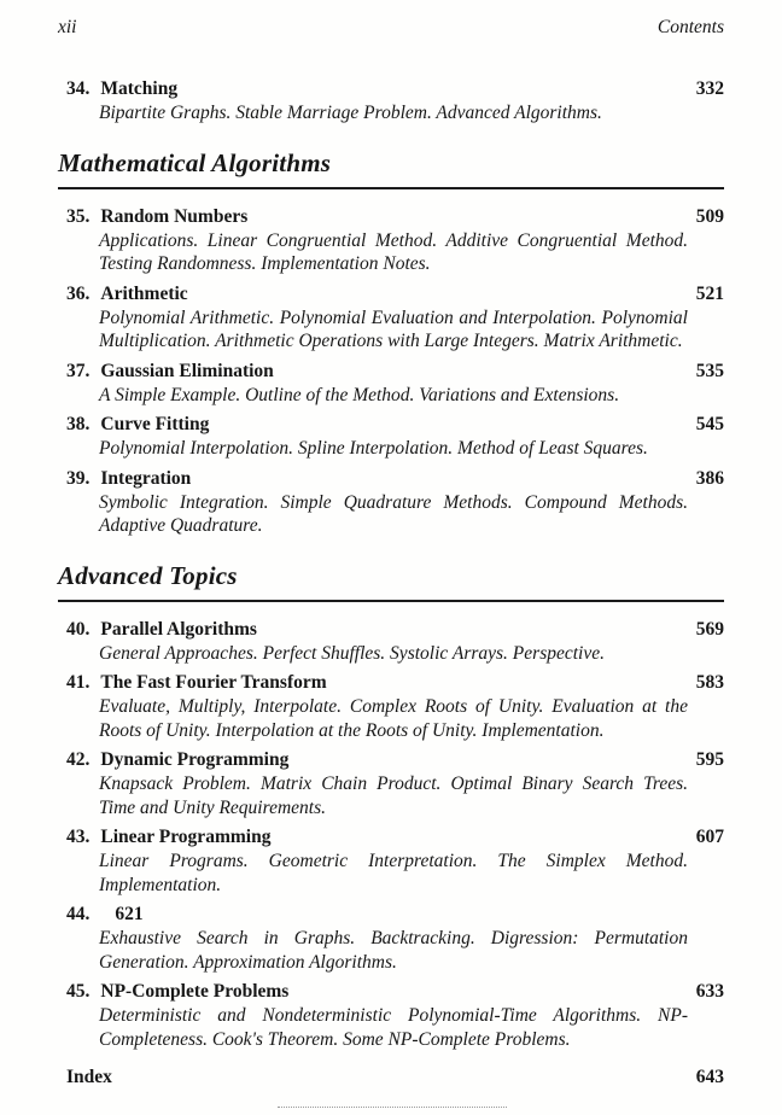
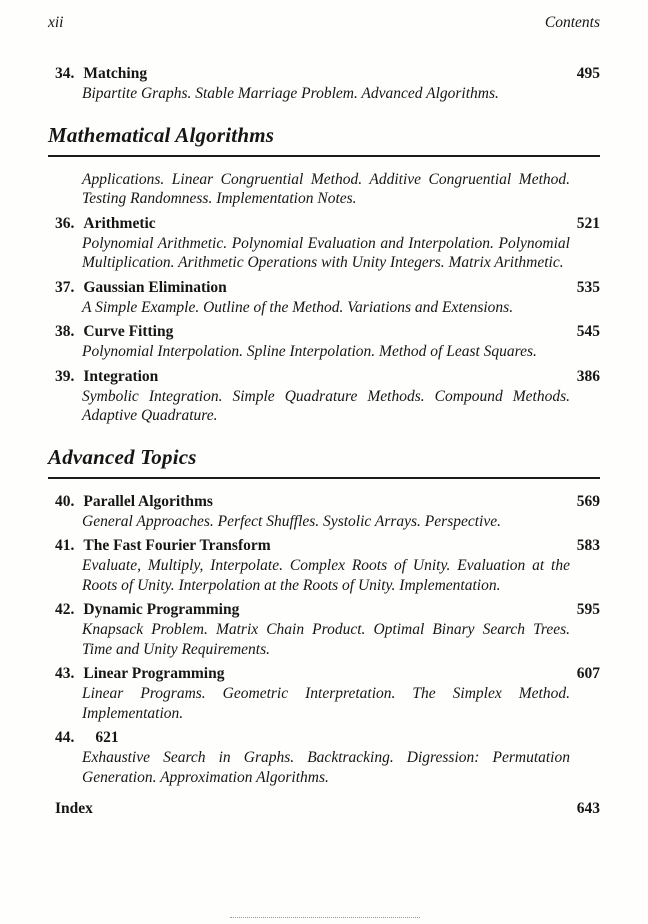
  xii
  Contents
  34.
  Matching
- 332
+ 495
  Bipartite Graphs. Stable Marriage Problem. Advanced Algorithms.
  Mathematical Algorithms
- 35.
- Random Numbers
- 509
  Applications. Linear Congruential Method. Additive Congruential Method. Testing Randomness. Implementation Notes.
  36.
  Arithmetic
  521
- Polynomial Arithmetic. Polynomial Evaluation and Interpolation. Polynomial Multiplication. Arithmetic Operations with Large Integers. Matrix Arithmetic.
+ Polynomial Arithmetic. Polynomial Evaluation and Interpolation. Polynomial Multiplication. Arithmetic Operations with Unity Integers. Matrix Arithmetic.
  37.
  Gaussian Elimination
  535
  A Simple Example. Outline of the Method. Variations and Extensions.
  38.
  Curve Fitting
  545
  Polynomial Interpolation. Spline Interpolation. Method of Least Squares.
  39.
  Integration
  386
  Symbolic Integration. Simple Quadrature Methods. Compound Methods. Adaptive Quadrature.
  Advanced Topics
  40.
  Parallel Algorithms
  569
  General Approaches. Perfect Shuffles. Systolic Arrays. Perspective.
  41.
  The Fast Fourier Transform
  583
  Evaluate, Multiply, Interpolate. Complex Roots of Unity. Evaluation at the Roots of Unity. Interpolation at the Roots of Unity. Implementation.
  42.
  Dynamic Programming
  595
  Knapsack Problem. Matrix Chain Product. Optimal Binary Search Trees. Time and Unity Requirements.
  43.
  Linear Programming
  607
  Linear Programs. Geometric Interpretation. The Simplex Method. Implementation.
  44.
  621
  Exhaustive Search in Graphs. Backtracking. Digression: Permutation Generation. Approximation Algorithms.
- 45.
- NP-Complete Problems
- 633
- Deterministic and Nondeterministic Polynomial-Time Algorithms. NP-Completeness. Cook's Theorem. Some NP-Complete Problems.
  Index
  643
